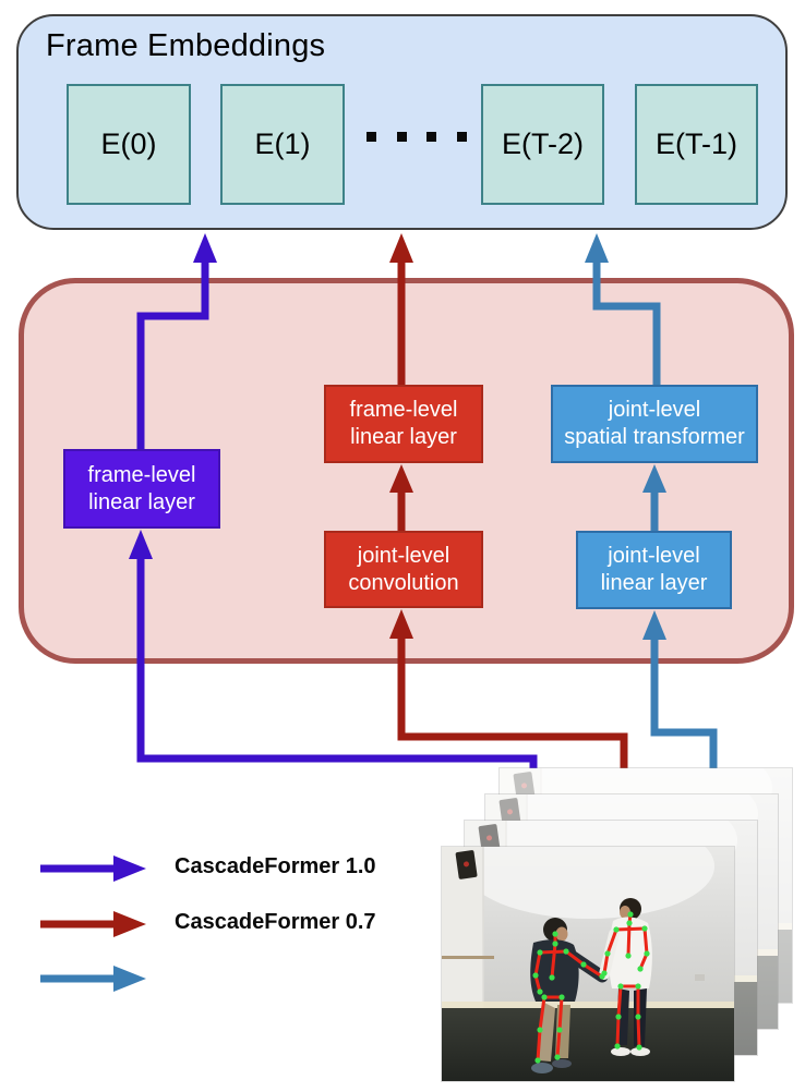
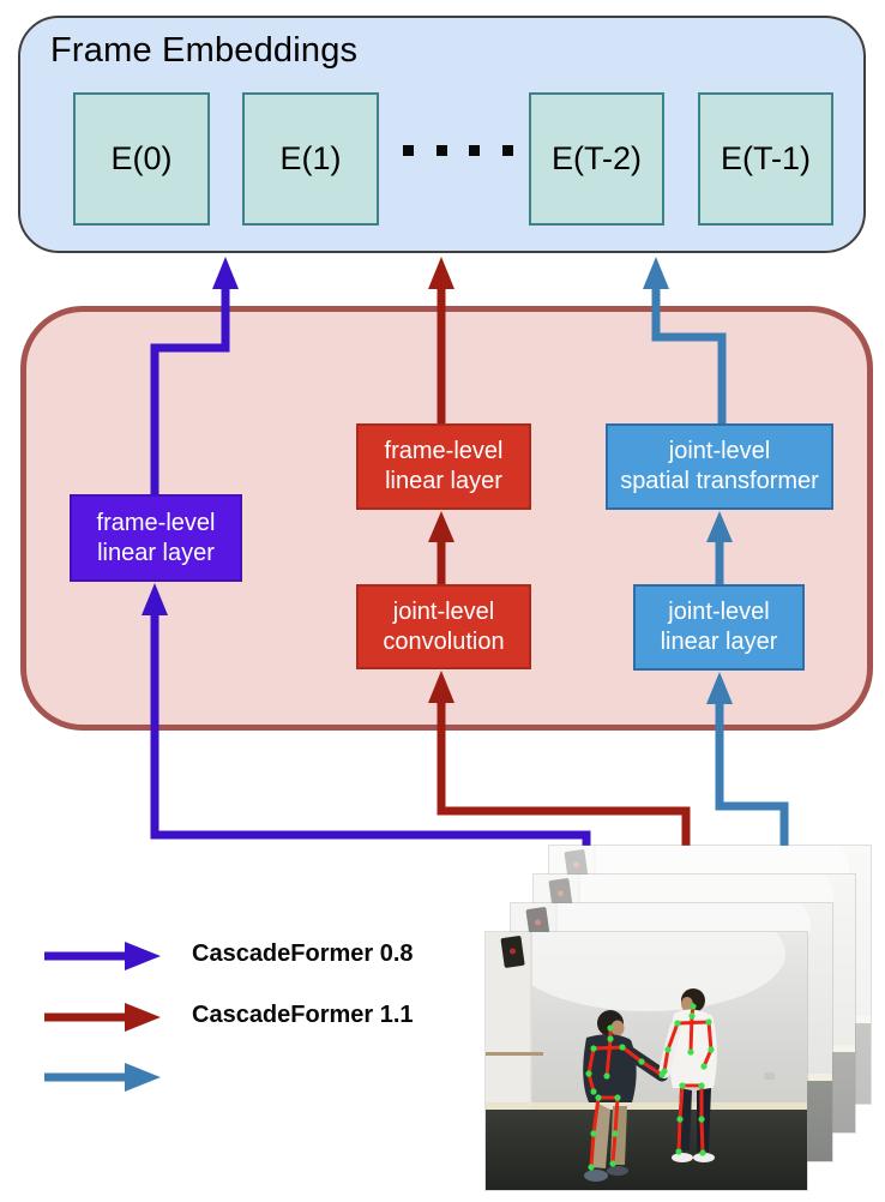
  Frame Embeddings
  E(0)
  E(1)
  E(T-2)
  E(T-1)
  frame-level
  linear layer
  frame-level
  linear layer
  joint-level
  convolution
  joint-level
  spatial transformer
  joint-level
  linear layer
- CascadeFormer 1.0
+ CascadeFormer 0.8
- CascadeFormer 0.7
+ CascadeFormer 1.1
